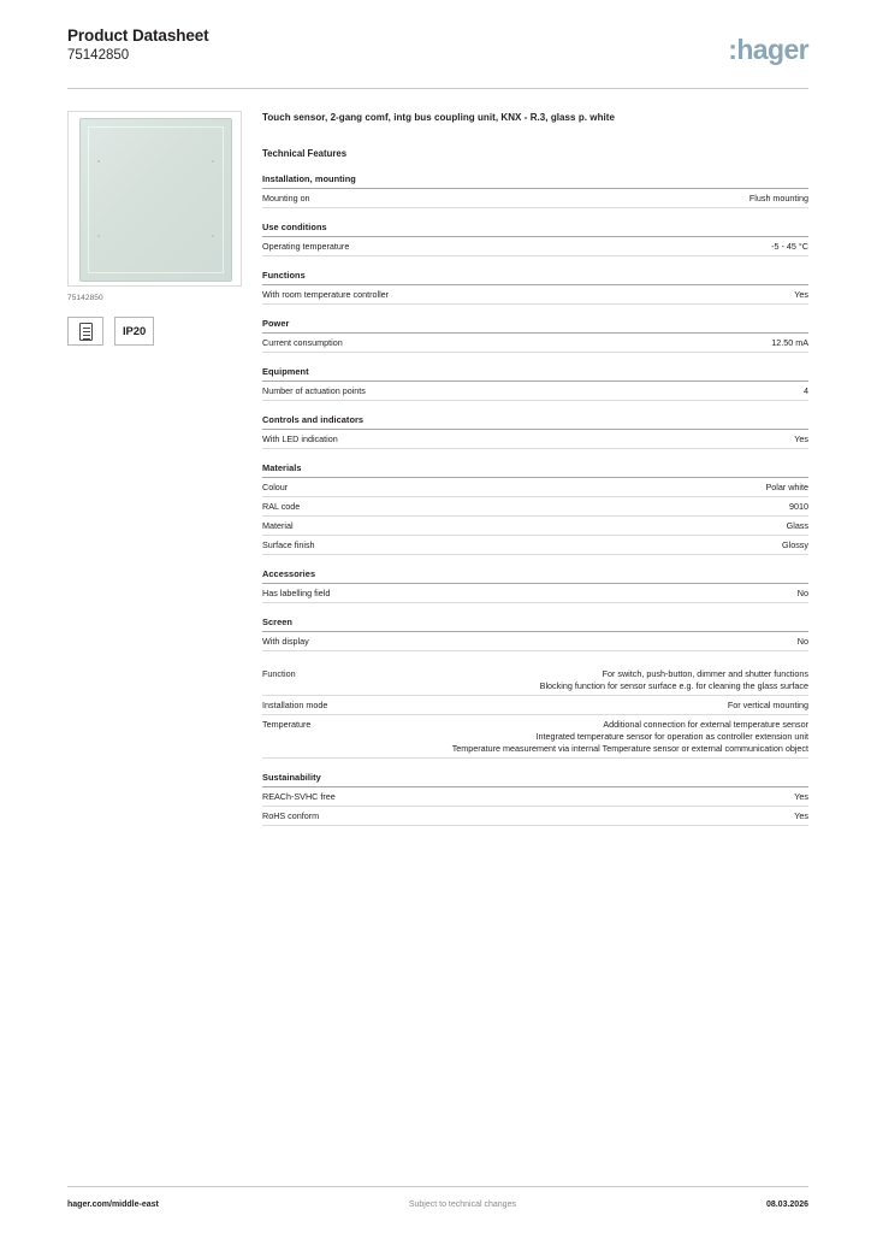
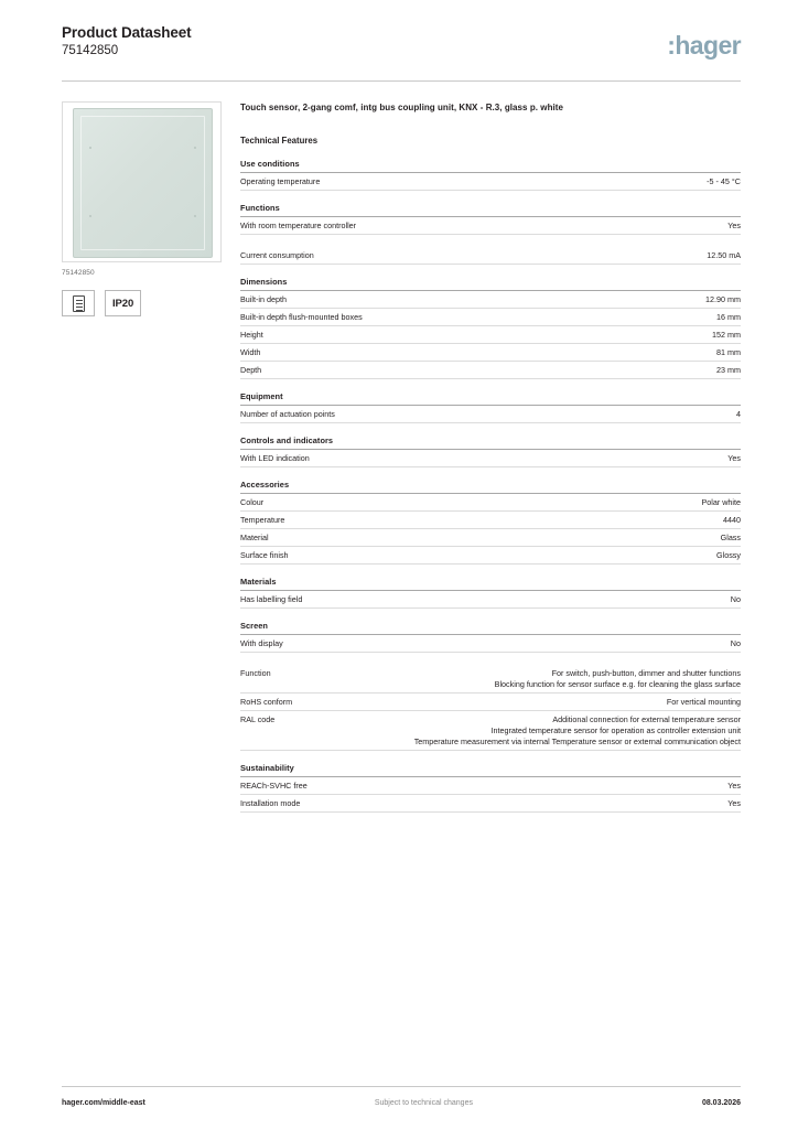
  Product Datasheet
  75142850
  :hager
  IP20
  Touch sensor, 2-gang comf, intg bus coupling unit, KNX - R.3, glass p. white
  Technical Features
- Installation, mounting
- Mounting on
- Flush mounting
  Use conditions
  Operating temperature
  -5 - 45 °C
  Functions
  With room temperature controller
  Yes
- Power
  Current consumption
  12.50 mA
+ Dimensions
+ Built-in depth
+ 12.90 mm
+ Built-in depth flush-mounted boxes
+ 16 mm
+ Height
+ 152 mm
+ Width
+ 81 mm
+ Depth
+ 23 mm
  Equipment
  Number of actuation points
  4
  Controls and indicators
  With LED indication
  Yes
- Materials
+ Accessories
  Colour
  Polar white
- RAL code
+ Temperature
- 9010
+ 4440
  Material
  Glass
  Surface finish
  Glossy
- Accessories
+ Materials
  Has labelling field
  No
  Screen
  With display
  No
  Function
  For switch, push-button, dimmer and shutter functions
  Blocking function for sensor surface e.g. for cleaning the glass surface
- Installation mode
+ RoHS conform
  For vertical mounting
- Temperature
+ RAL code
  Additional connection for external temperature sensor
  Integrated temperature sensor for operation as controller extension unit
  Temperature measurement via internal Temperature sensor or external communication object
  Sustainability
  REACh-SVHC free
  Yes
- RoHS conform
+ Installation mode
  Yes
